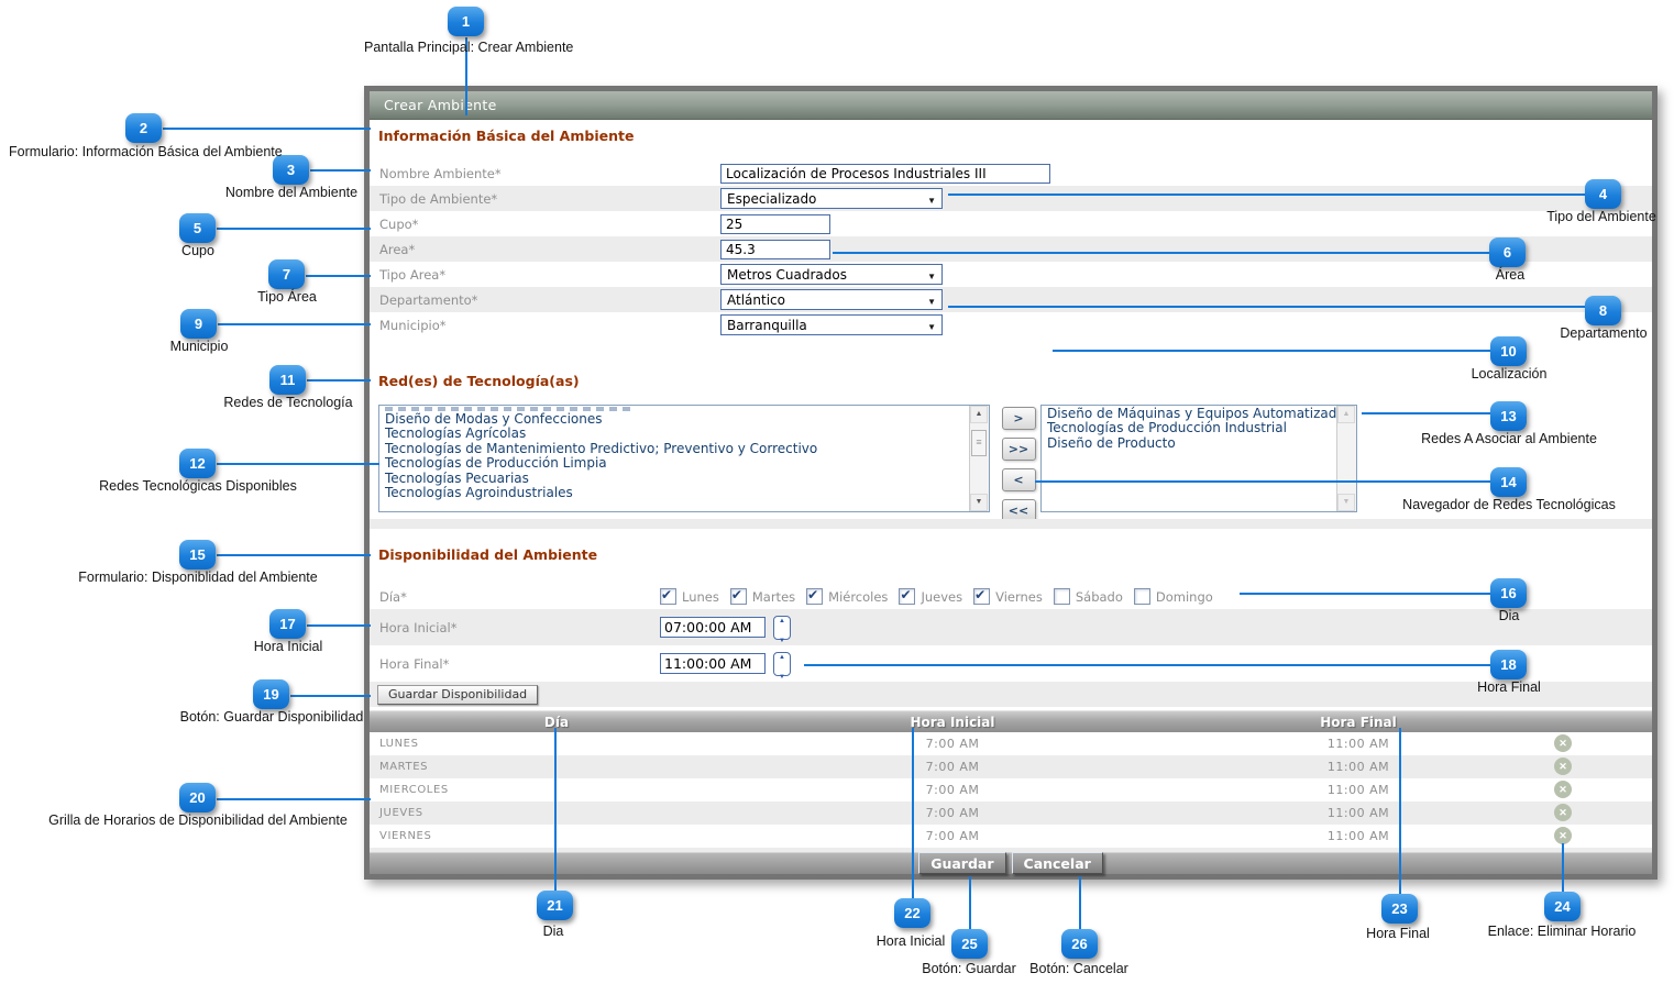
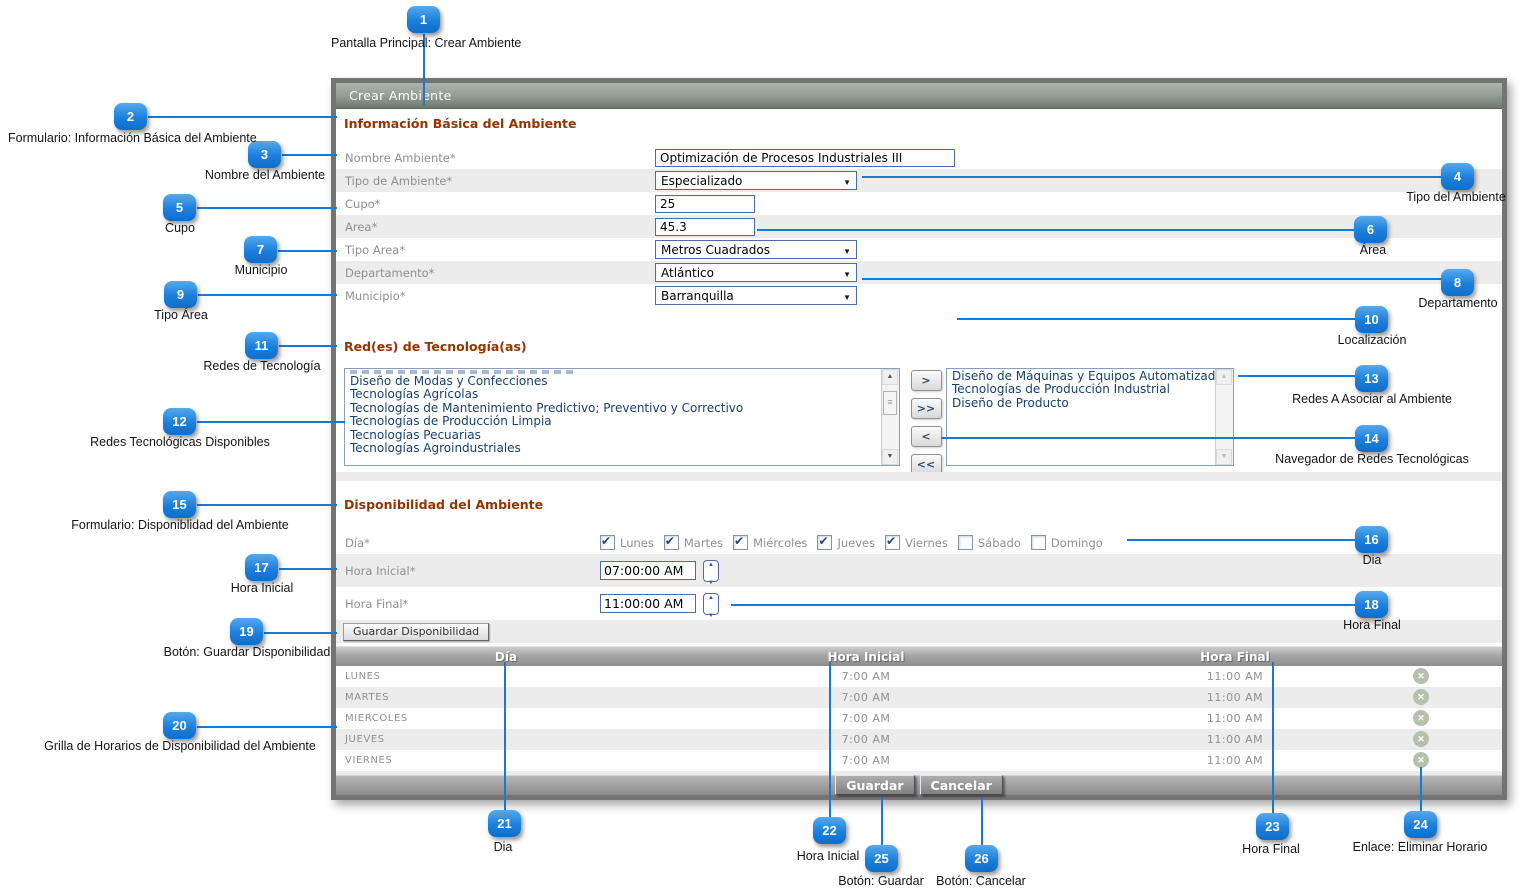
  Crear Ambiente
  Información Básica del Ambiente
  Nombre Ambiente*
- Localización de Procesos Industriales III
+ Optimización de Procesos Industriales III
  Tipo de Ambiente*
  Especializado
  Cupo*
  25
  Area*
  45.3
  Tipo Area*
  Metros Cuadrados
  Departamento*
  Atlántico
  Municipio*
  Barranquilla
  Red(es) de Tecnología(as)
  Diseño de Modas y Confecciones
  Tecnologías Agrícolas
  Tecnologías de Mantenimiento Predictivo; Preventivo y Correctivo
  Tecnologías de Producción Limpia
  Tecnologías Pecuarias
  Tecnologías Agroindustriales
  >
  >>
  <
  <<
  Diseño de Máquinas y Equipos Automatizad
  Tecnologías de Producción Industrial
  Diseño de Producto
  Disponibilidad del Ambiente
  Día*
  Lunes
  Martes
  Miércoles
  Jueves
  Viernes
  Sábado
  Domingo
  Hora Inicial*
  07:00:00 AM
  Hora Final*
  11:00:00 AM
  Guardar Disponibilidad
  Día
  Hora Inicial
  Hora Final
  LUNES
  7:00 AM
  11:00 AM
  MARTES
  7:00 AM
  11:00 AM
  MIERCOLES
  7:00 AM
  11:00 AM
  JUEVES
  7:00 AM
  11:00 AM
  VIERNES
  7:00 AM
  11:00 AM
  Guardar
  Cancelar
  1
  2
  3
  4
  5
  6
  7
  8
  9
  10
  11
  12
  13
  14
  15
  16
  17
  18
  19
  20
  21
  22
  23
  24
  25
  26
  Pantalla Principal: Crear Ambiente
  Formulario: Información Básica del Ambiente
  Nombre del Ambiente
  Tipo del Ambiente
  Cupo
  Área
- Tipo Área
+ Municipio
  Departamento
- Municipio
+ Tipo Área
  Localización
  Redes de Tecnología
  Redes Tecnológicas Disponibles
  Redes A Asociar al Ambiente
  Navegador de Redes Tecnológicas
  Formulario: Disponiblidad del Ambiente
  Dia
  Hora Inicial
  Hora Final
  Botón: Guardar Disponibilidad
  Grilla de Horarios de Disponibilidad del Ambiente
  Dia
  Hora Inicial
  Hora Final
  Enlace: Eliminar Horario
  Botón: Guardar
  Botón: Cancelar
